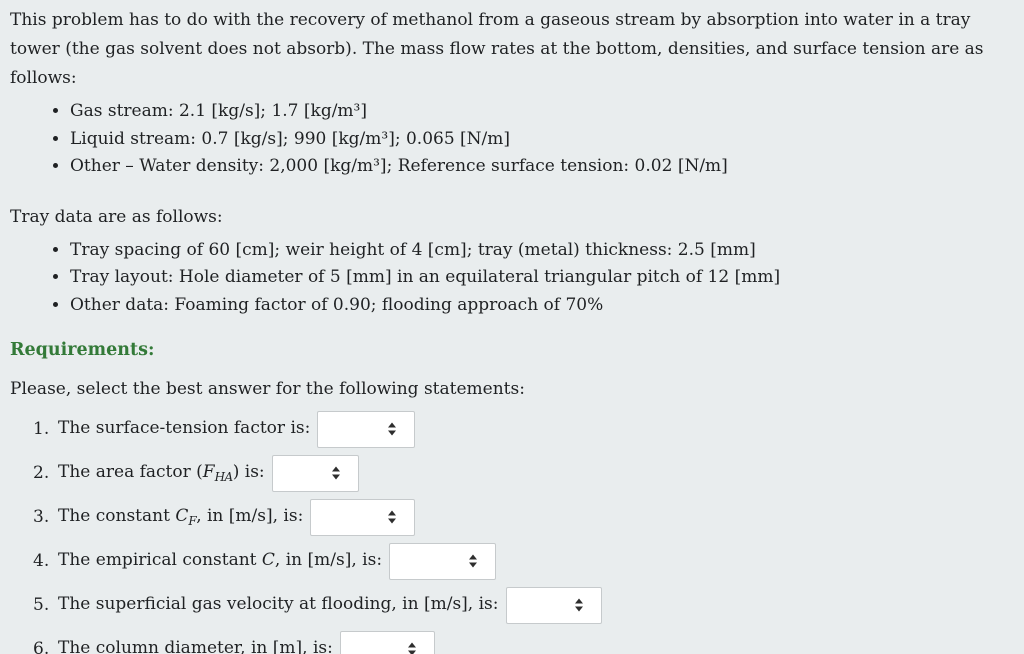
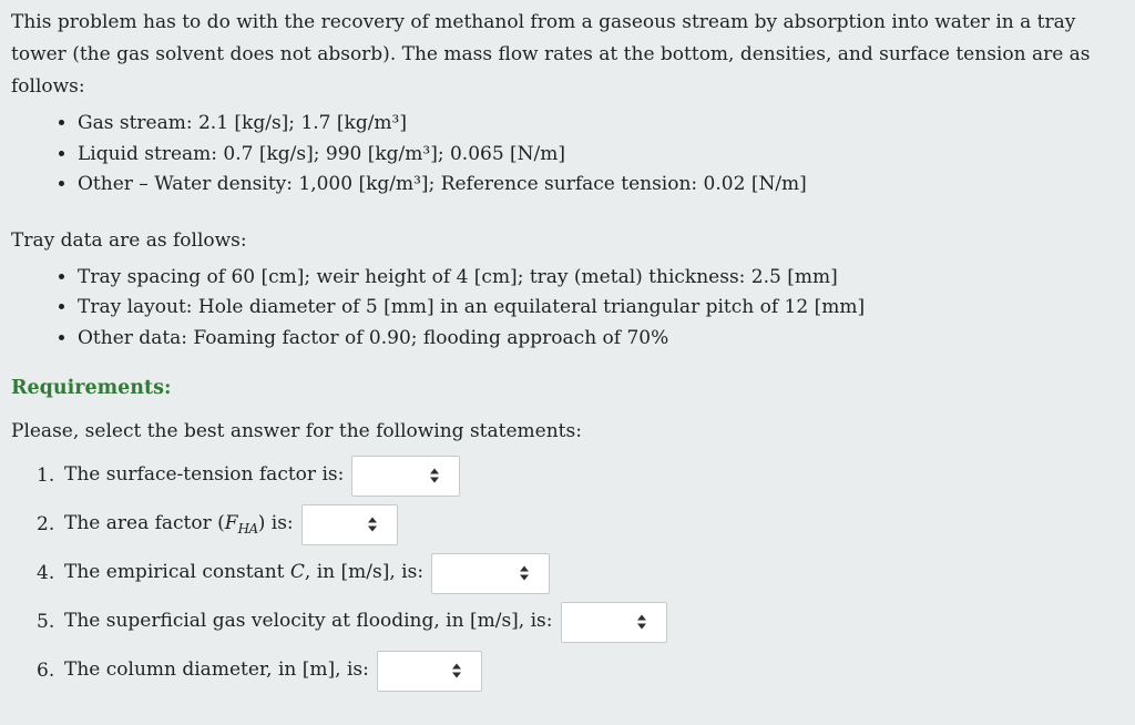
  This problem has to do with the recovery of methanol from a gaseous stream by absorption into water in a tray tower (the gas solvent does not absorb). The mass flow rates at the bottom, densities, and surface tension are as follows:
  Gas stream: 2.1 [kg/s]; 1.7 [kg/m³]
  Liquid stream: 0.7 [kg/s]; 990 [kg/m³]; 0.065 [N/m]
- Other – Water density: 2,000 [kg/m³]; Reference surface tension: 0.02 [N/m]
+ Other – Water density: 1,000 [kg/m³]; Reference surface tension: 0.02 [N/m]
  Tray data are as follows:
  Tray spacing of 60 [cm]; weir height of 4 [cm]; tray (metal) thickness: 2.5 [mm]
  Tray layout: Hole diameter of 5 [mm] in an equilateral triangular pitch of 12 [mm]
  Other data: Foaming factor of 0.90; flooding approach of 70%
  Requirements:
  Please, select the best answer for the following statements:
  1.
  The surface-tension factor is:
  2.
  The area factor (FHA) is:
- 3.
- The constant CF, in [m/s], is:
  4.
  The empirical constant C, in [m/s], is:
  5.
  The superficial gas velocity at flooding, in [m/s], is:
  6.
  The column diameter, in [m], is:
